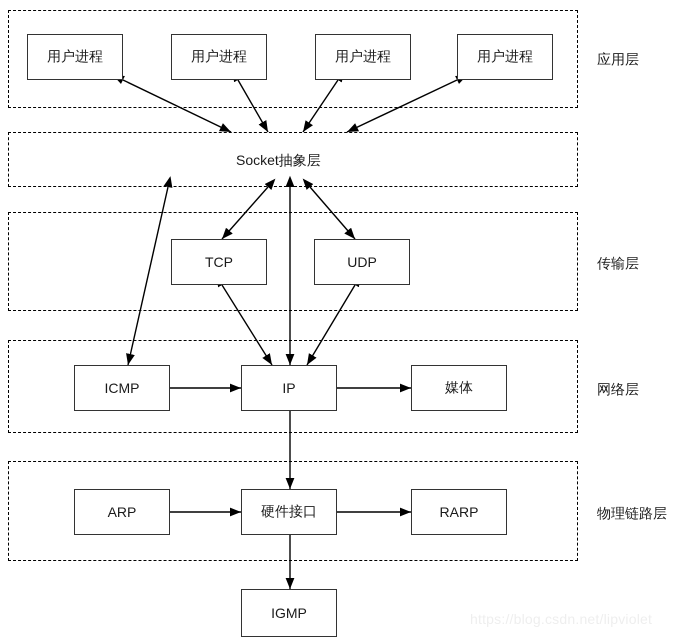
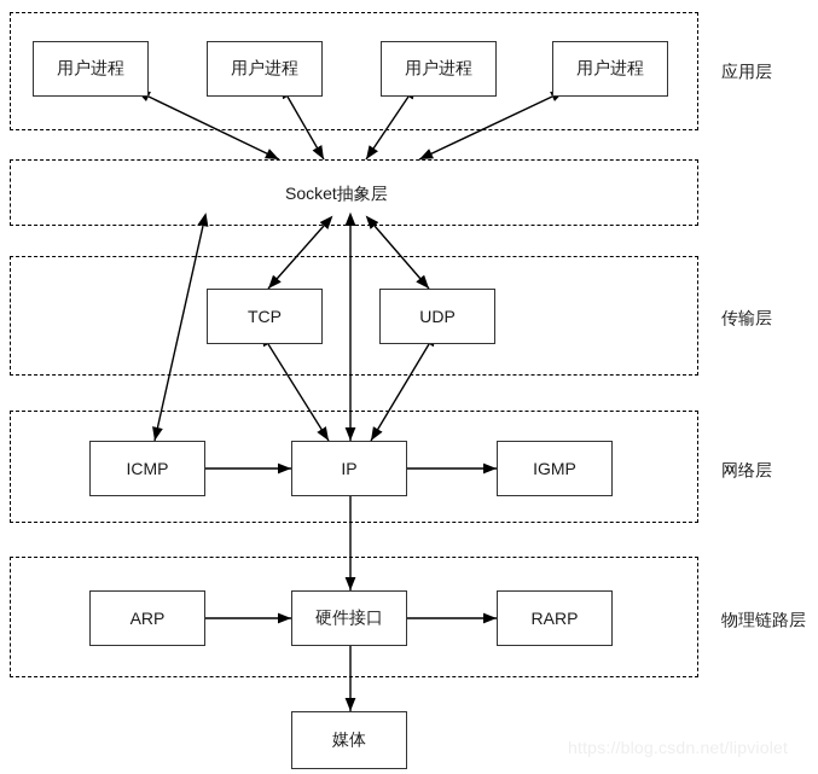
  应用层
  传输层
  网络层
  物理链路层
  用户进程
  用户进程
  用户进程
  用户进程
  TCP
  UDP
  ICMP
  IP
- 媒体
+ IGMP
  ARP
  硬件接口
  RARP
- IGMP
+ 媒体
  Socket抽象层
